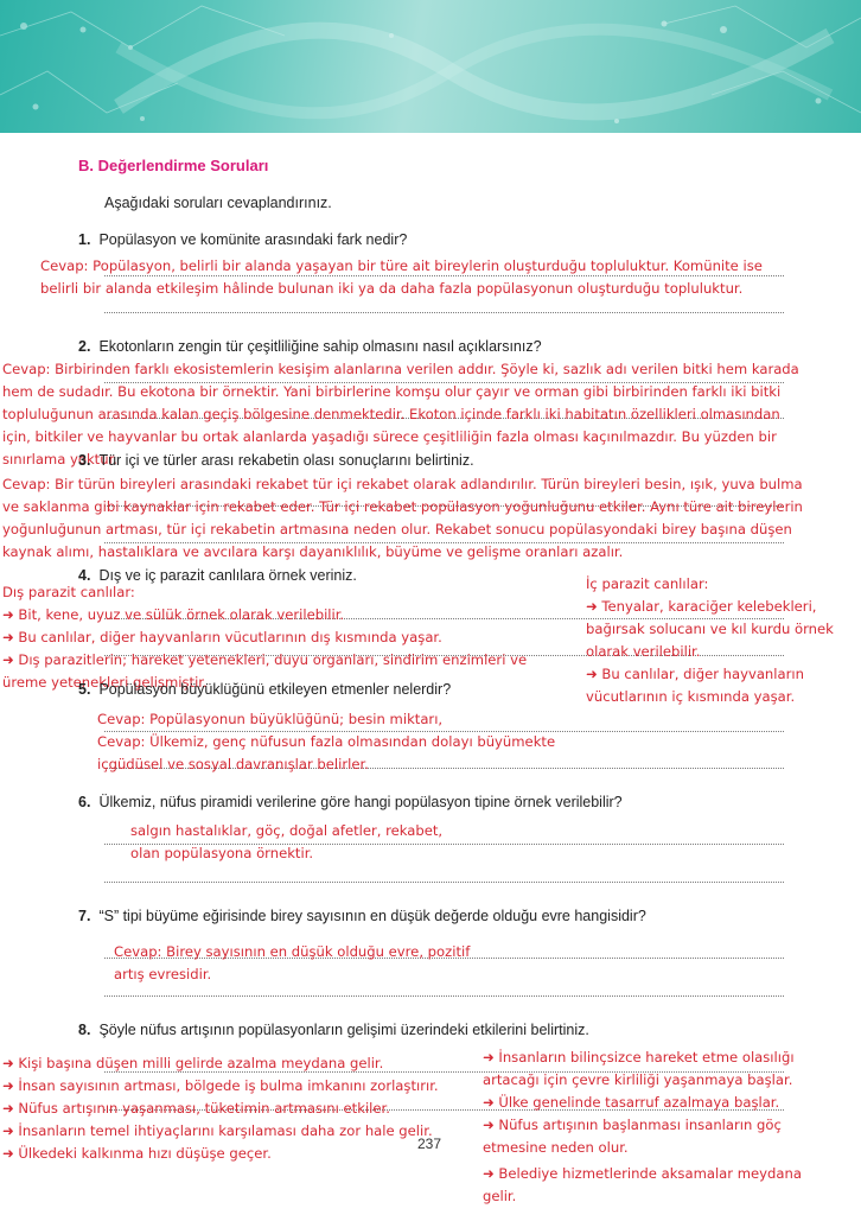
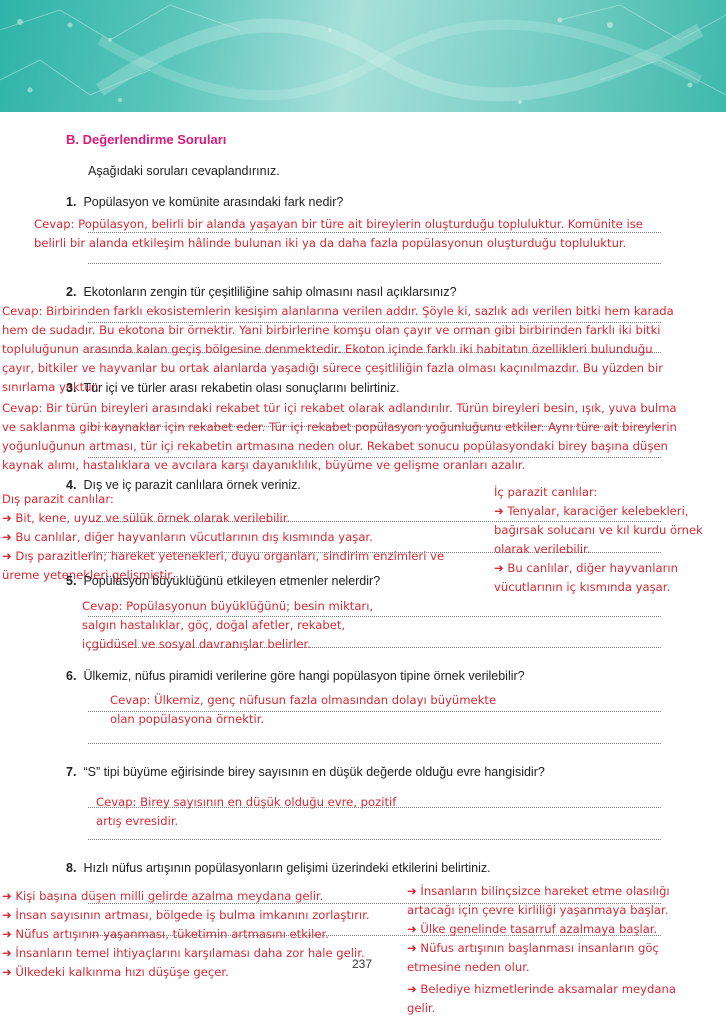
  B. Değerlendirme Soruları
  Aşağıdaki soruları cevaplandırınız.
  1. Popülasyon ve komünite arasındaki fark nedir?
  Cevap: Popülasyon, belirli bir alanda yaşayan bir türe ait bireylerin oluşturduğu topluluktur. Komünite ise
  belirli bir alanda etkileşim hâlinde bulunan iki ya da daha fazla popülasyonun oluşturduğu topluluktur.
  2. Ekotonların zengin tür çeşitliliğine sahip olmasını nasıl açıklarsınız?
  Cevap: Birbirinden farklı ekosistemlerin kesişim alanlarına verilen addır. Şöyle ki, sazlık adı verilen bitki hem karada
- hem de sudadır. Bu ekotona bir örnektir. Yani birbirlerine komşu olur çayır ve orman gibi birbirinden farklı iki bitki
+ hem de sudadır. Bu ekotona bir örnektir. Yani birbirlerine komşu olan çayır ve orman gibi birbirinden farklı iki bitki
- topluluğunun arasında kalan geçiş bölgesine denmektedir. Ekoton içinde farklı iki habitatın özellikleri olmasından
+ topluluğunun arasında kalan geçiş bölgesine denmektedir. Ekoton içinde farklı iki habitatın özellikleri bulunduğu
- için, bitkiler ve hayvanlar bu ortak alanlarda yaşadığı sürece çeşitliliğin fazla olması kaçınılmazdır. Bu yüzden bir
+ çayır, bitkiler ve hayvanlar bu ortak alanlarda yaşadığı sürece çeşitliliğin fazla olması kaçınılmazdır. Bu yüzden bir
  sınırlama yoktur.
  3. Tür içi ve türler arası rekabetin olası sonuçlarını belirtiniz.
  Cevap: Bir türün bireyleri arasındaki rekabet tür içi rekabet olarak adlandırılır. Türün bireyleri besin, ışık, yuva bulma
  ve saklanma gibi kaynaklar için rekabet eder. Tür içi rekabet popülasyon yoğunluğunu etkiler. Aynı türe ait bireylerin
  yoğunluğunun artması, tür içi rekabetin artmasına neden olur. Rekabet sonucu popülasyondaki birey başına düşen
  kaynak alımı, hastalıklara ve avcılara karşı dayanıklılık, büyüme ve gelişme oranları azalır.
  4. Dış ve iç parazit canlılara örnek veriniz.
  Dış parazit canlılar:
  ➜ Bit, kene, uyuz ve sülük örnek olarak verilebilir.
  ➜ Bu canlılar, diğer hayvanların vücutlarının dış kısmında yaşar.
  ➜ Dış parazitlerin; hareket yetenekleri, duyu organları, sindirim enzimleri ve
  üreme yetenekleri gelişmiştir.
  İç parazit canlılar:
  ➜ Tenyalar, karaciğer kelebekleri,
  bağırsak solucanı ve kıl kurdu örnek
  olarak verilebilir.
  ➜ Bu canlılar, diğer hayvanların
  vücutlarının iç kısmında yaşar.
  5. Popülasyon büyüklüğünü etkileyen etmenler nelerdir?
  Cevap: Popülasyonun büyüklüğünü; besin miktarı,
- Cevap: Ülkemiz, genç nüfusun fazla olmasından dolayı büyümekte
+ salgın hastalıklar, göç, doğal afetler, rekabet,
  içgüdüsel ve sosyal davranışlar belirler.
  6. Ülkemiz, nüfus piramidi verilerine göre hangi popülasyon tipine örnek verilebilir?
- salgın hastalıklar, göç, doğal afetler, rekabet,
+ Cevap: Ülkemiz, genç nüfusun fazla olmasından dolayı büyümekte
  olan popülasyona örnektir.
  7. “S” tipi büyüme eğirisinde birey sayısının en düşük değerde olduğu evre hangisidir?
  Cevap: Birey sayısının en düşük olduğu evre, pozitif
  artış evresidir.
- 8. Şöyle nüfus artışının popülasyonların gelişimi üzerindeki etkilerini belirtiniz.
+ 8. Hızlı nüfus artışının popülasyonların gelişimi üzerindeki etkilerini belirtiniz.
  ➜ Kişi başına düşen milli gelirde azalma meydana gelir.
  ➜ İnsan sayısının artması, bölgede iş bulma imkanını zorlaştırır.
  ➜ Nüfus artışının yaşanması, tüketimin artmasını etkiler.
  ➜ İnsanların temel ihtiyaçlarını karşılaması daha zor hale gelir.
  ➜ Ülkedeki kalkınma hızı düşüşe geçer.
  ➜ İnsanların bilinçsizce hareket etme olasılığı
  artacağı için çevre kirliliği yaşanmaya başlar.
  ➜ Ülke genelinde tasarruf azalmaya başlar.
  ➜ Nüfus artışının başlanması insanların göç
  etmesine neden olur.
  ➜ Belediye hizmetlerinde aksamalar meydana
  gelir.
  237
